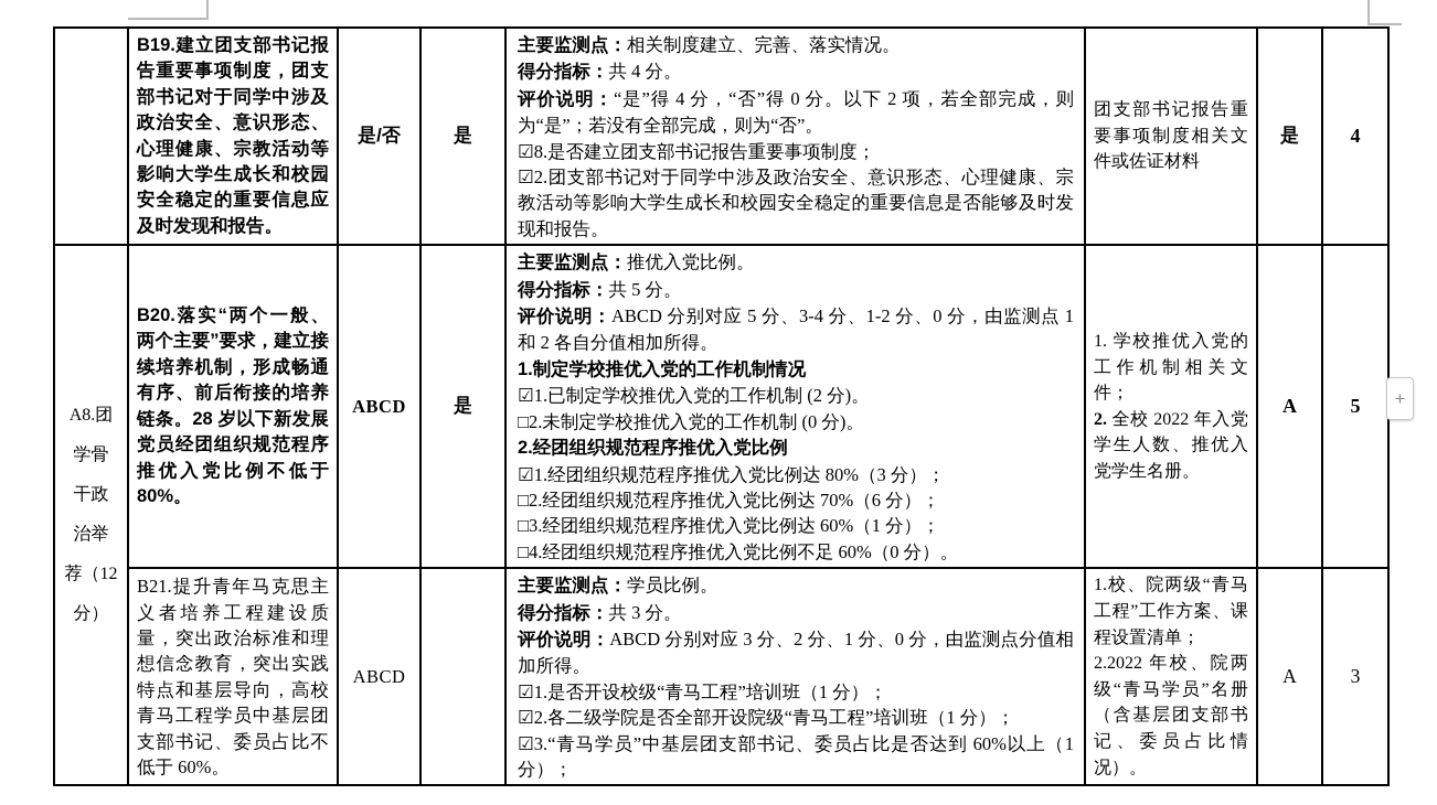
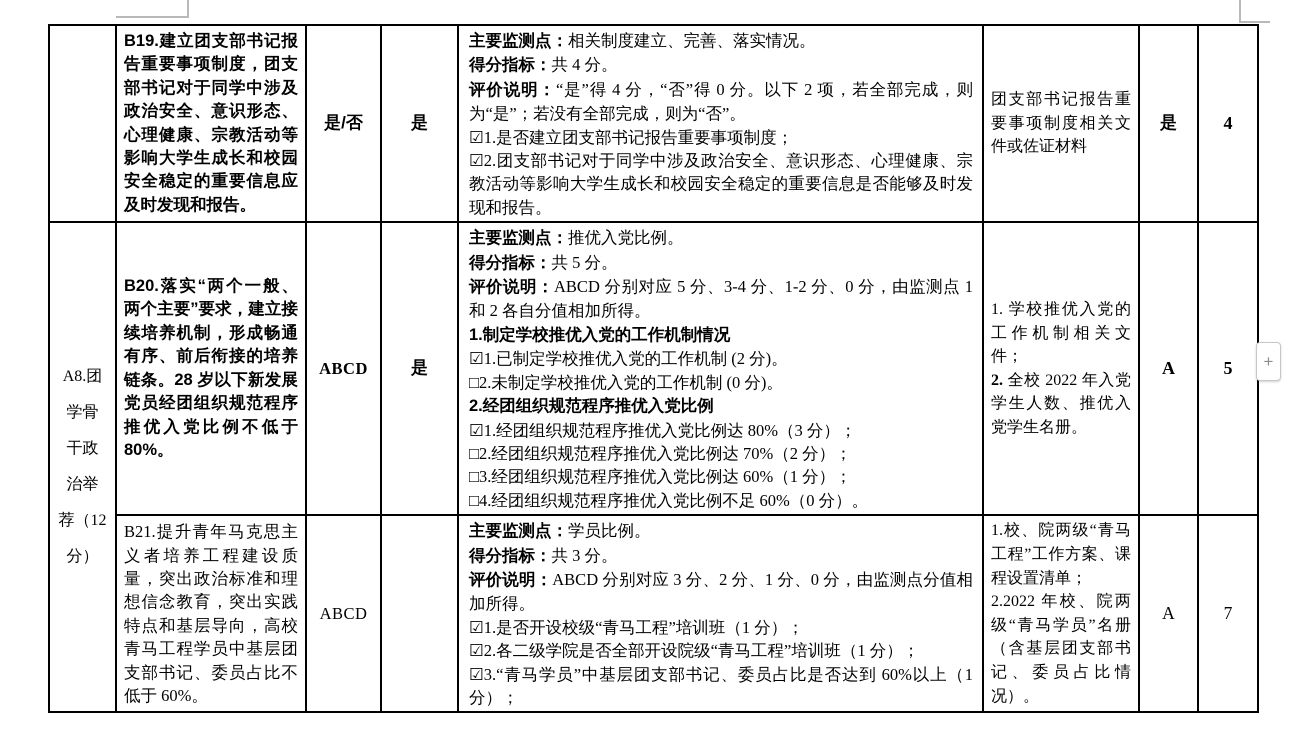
- 	B19.建立团支部书记报告重要事项制度，团支部书记对于同学中涉及政治安全、意识形态、心理健康、宗教活动等影响大学生成长和校园安全稳定的重要信息应及时发现和报告。	是/否	是	主要监测点：相关制度建立、完善、落实情况。得分指标：共 4 分。评价说明：“是”得 4 分，“否”得 0 分。以下 2 项，若全部完成，则为“是”；若没有全部完成，则为“否”。☑8.是否建立团支部书记报告重要事项制度；☑2.团支部书记对于同学中涉及政治安全、意识形态、心理健康、宗教活动等影响大学生成长和校园安全稳定的重要信息是否能够及时发现和报告。	团支部书记报告重要事项制度相关文件或佐证材料	是	4
+ 	B19.建立团支部书记报告重要事项制度，团支部书记对于同学中涉及政治安全、意识形态、心理健康、宗教活动等影响大学生成长和校园安全稳定的重要信息应及时发现和报告。	是/否	是	主要监测点：相关制度建立、完善、落实情况。得分指标：共 4 分。评价说明：“是”得 4 分，“否”得 0 分。以下 2 项，若全部完成，则为“是”；若没有全部完成，则为“否”。☑1.是否建立团支部书记报告重要事项制度；☑2.团支部书记对于同学中涉及政治安全、意识形态、心理健康、宗教活动等影响大学生成长和校园安全稳定的重要信息是否能够及时发现和报告。	团支部书记报告重要事项制度相关文件或佐证材料	是	4
- A8.团 学骨 干政 治举 荐（12 分）	B20.落实“两个一般、两个主要”要求，建立接续培养机制，形成畅通有序、前后衔接的培养链条。28 岁以下新发展党员经团组织规范程序推优入党比例不低于 80%。	ABCD	是	主要监测点：推优入党比例。得分指标：共 5 分。评价说明：ABCD 分别对应 5 分、3-4 分、1-2 分、0 分，由监测点 1 和 2 各自分值相加所得。1.制定学校推优入党的工作机制情况☑1.已制定学校推优入党的工作机制 (2 分)。□2.未制定学校推优入党的工作机制 (0 分)。2.经团组织规范程序推优入党比例☑1.经团组织规范程序推优入党比例达 80%（3 分）；□2.经团组织规范程序推优入党比例达 70%（6 分）；□3.经团组织规范程序推优入党比例达 60%（1 分）；□4.经团组织规范程序推优入党比例不足 60%（0 分）。	1. 学校推优入党的工作机制相关文件；2. 全校 2022 年入党学生人数、推优入党学生名册。	A	5
+ A8.团 学骨 干政 治举 荐（12 分）	B20.落实“两个一般、两个主要”要求，建立接续培养机制，形成畅通有序、前后衔接的培养链条。28 岁以下新发展党员经团组织规范程序推优入党比例不低于 80%。	ABCD	是	主要监测点：推优入党比例。得分指标：共 5 分。评价说明：ABCD 分别对应 5 分、3-4 分、1-2 分、0 分，由监测点 1 和 2 各自分值相加所得。1.制定学校推优入党的工作机制情况☑1.已制定学校推优入党的工作机制 (2 分)。□2.未制定学校推优入党的工作机制 (0 分)。2.经团组织规范程序推优入党比例☑1.经团组织规范程序推优入党比例达 80%（3 分）；□2.经团组织规范程序推优入党比例达 70%（2 分）；□3.经团组织规范程序推优入党比例达 60%（1 分）；□4.经团组织规范程序推优入党比例不足 60%（0 分）。	1. 学校推优入党的工作机制相关文件；2. 全校 2022 年入党学生人数、推优入党学生名册。	A	5
- B21.提升青年马克思主义者培养工程建设质量，突出政治标准和理想信念教育，突出实践特点和基层导向，高校青马工程学员中基层团支部书记、委员占比不低于 60%。	ABCD		主要监测点：学员比例。得分指标：共 3 分。评价说明：ABCD 分别对应 3 分、2 分、1 分、0 分，由监测点分值相加所得。☑1.是否开设校级“青马工程”培训班（1 分）；☑2.各二级学院是否全部开设院级“青马工程”培训班（1 分）；☑3.“青马学员”中基层团支部书记、委员占比是否达到 60%以上（1 分）；	1.校、院两级“青马工程”工作方案、课程设置清单；2.2022 年校、院两级“青马学员”名册（含基层团支部书记、委员占比情况）。	A	3
+ B21.提升青年马克思主义者培养工程建设质量，突出政治标准和理想信念教育，突出实践特点和基层导向，高校青马工程学员中基层团支部书记、委员占比不低于 60%。	ABCD		主要监测点：学员比例。得分指标：共 3 分。评价说明：ABCD 分别对应 3 分、2 分、1 分、0 分，由监测点分值相加所得。☑1.是否开设校级“青马工程”培训班（1 分）；☑2.各二级学院是否全部开设院级“青马工程”培训班（1 分）；☑3.“青马学员”中基层团支部书记、委员占比是否达到 60%以上（1 分）；	1.校、院两级“青马工程”工作方案、课程设置清单；2.2022 年校、院两级“青马学员”名册（含基层团支部书记、委员占比情况）。	A	7
  +
